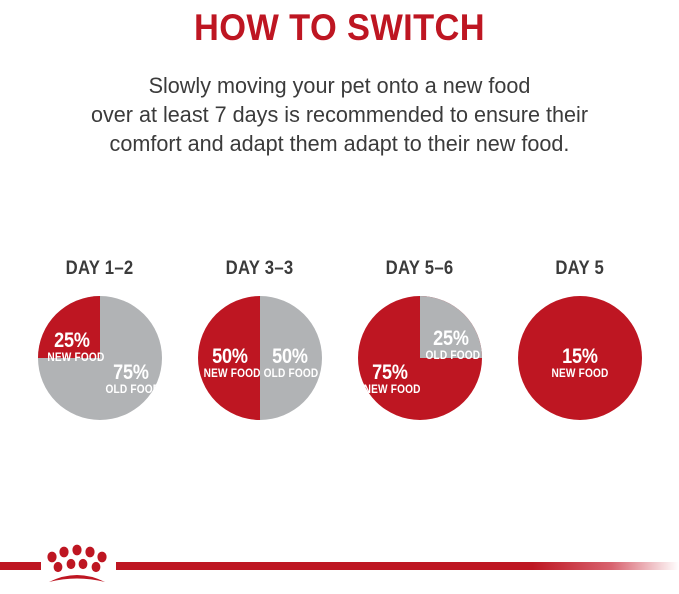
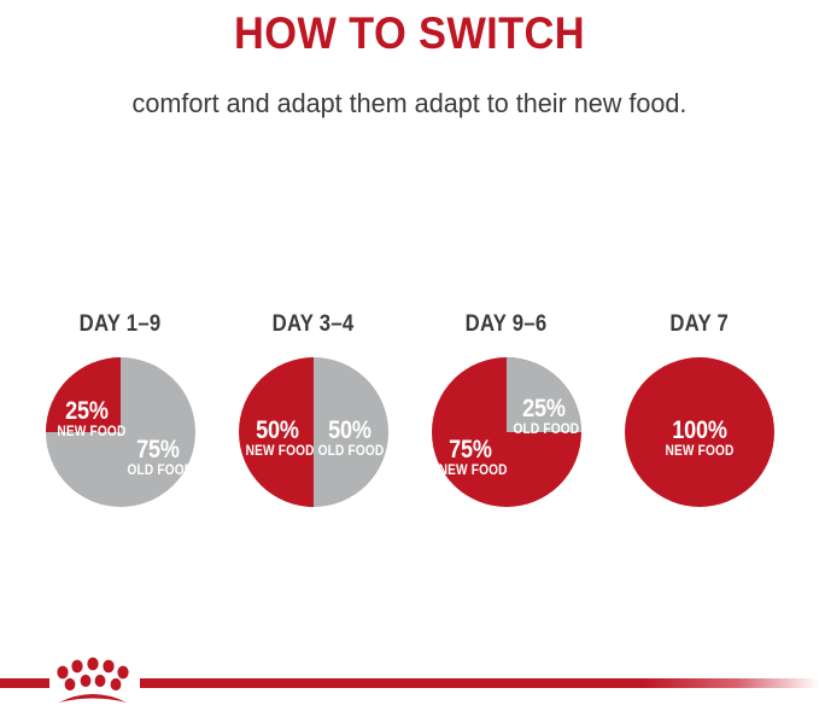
  HOW TO SWITCH
- Slowly moving your pet onto a new food
- over at least 7 days is recommended to ensure their
  comfort and adapt them adapt to their new food.
- DAY 1–2
+ DAY 1–9
  25%
  NEW FOOD
  75%
  OLD FOOD
- DAY 3–3
+ DAY 3–4
  50%
  NEW FOOD
  50%
  OLD FOOD
- DAY 5–6
+ DAY 9–6
  25%
  OLD FOOD
  75%
  NEW FOOD
- DAY 5
+ DAY 7
- 15%
+ 100%
  NEW FOOD
